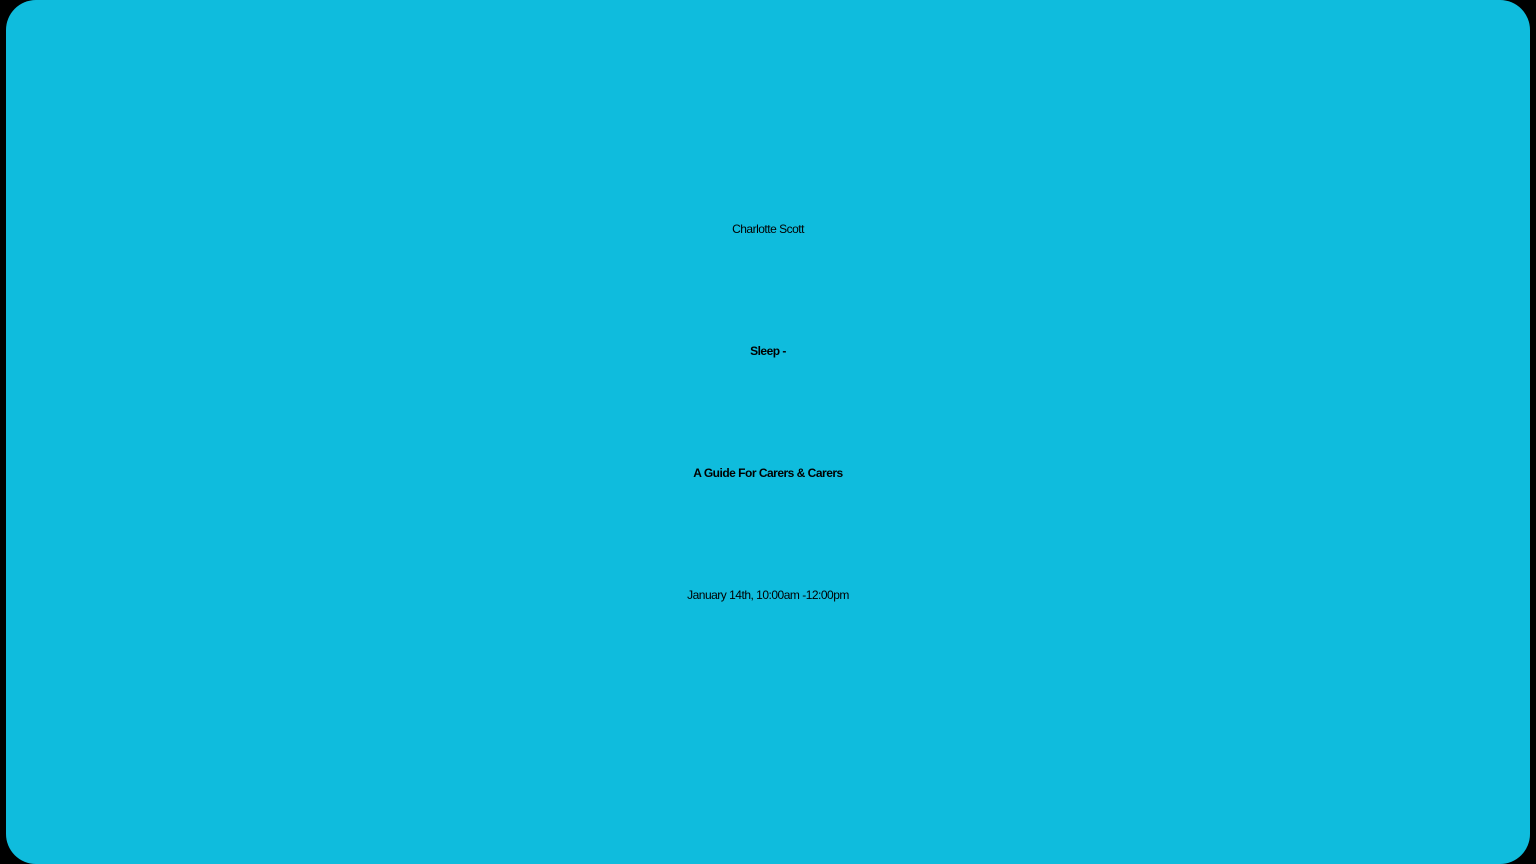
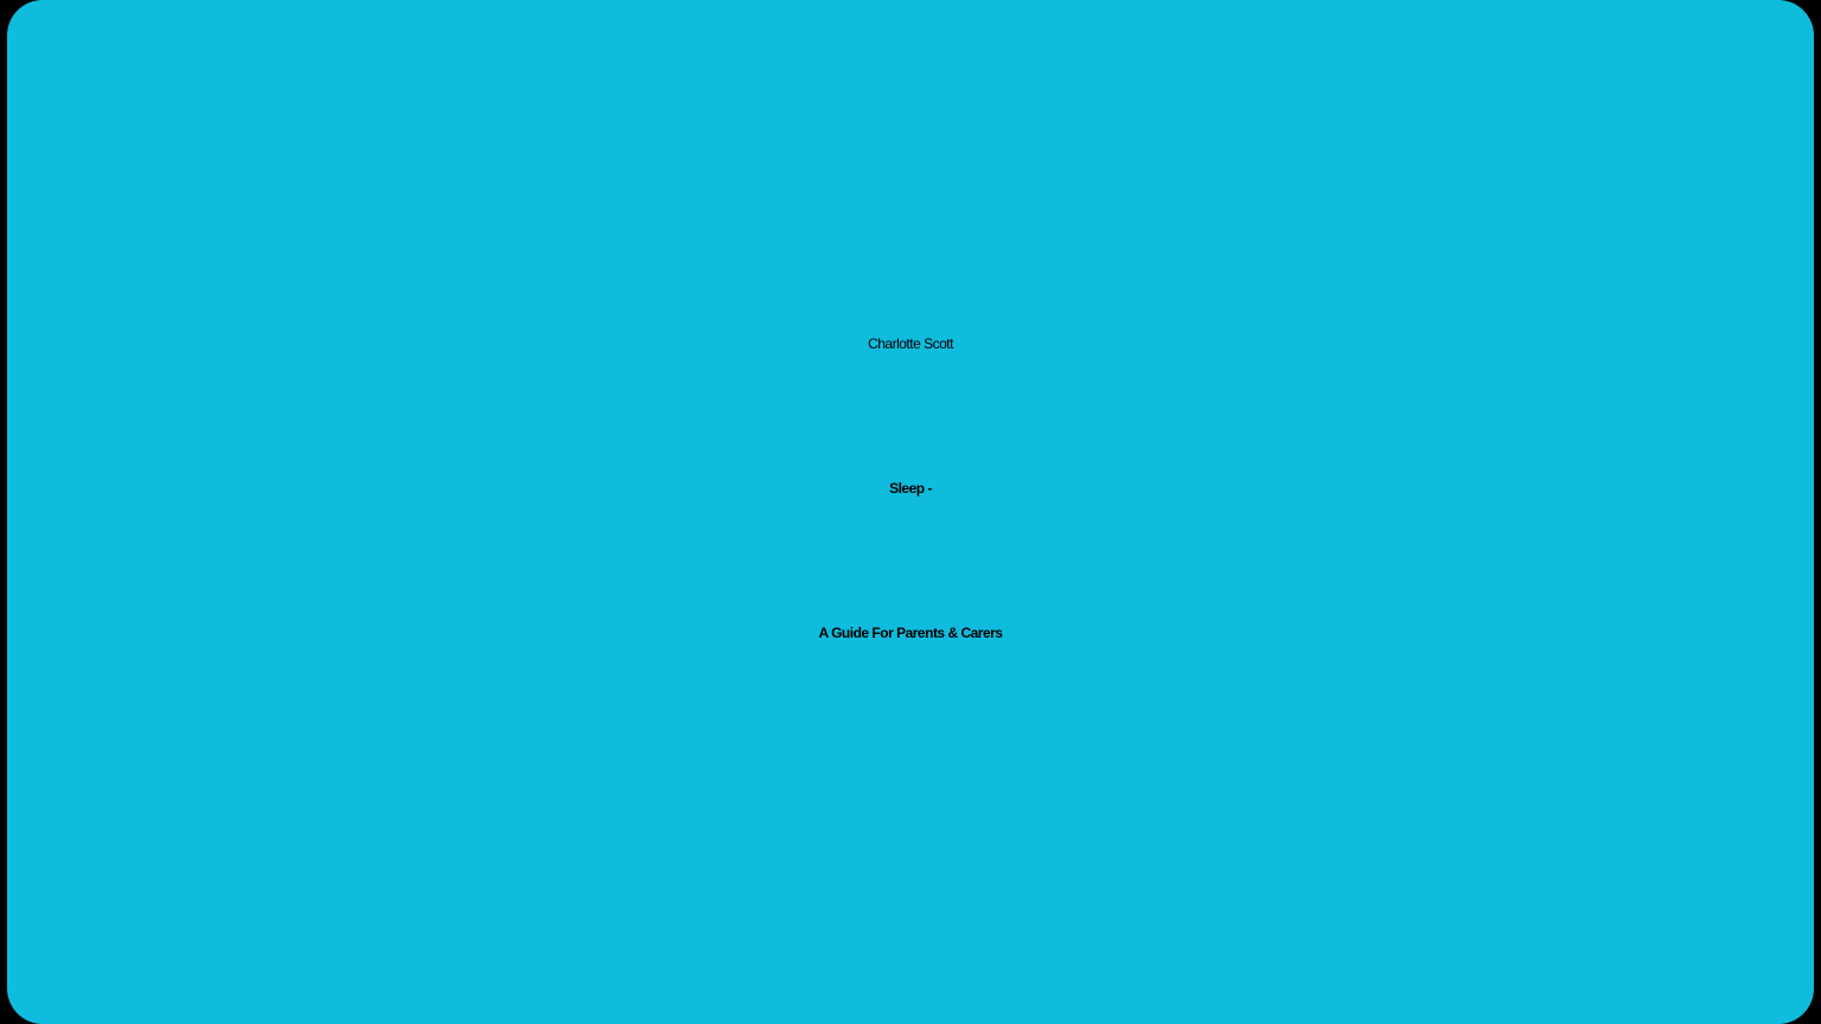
  Charlotte Scott
  Sleep -
- A Guide For Carers & Carers
+ A Guide For Parents & Carers
- January 14th, 10:00am -12:00pm
